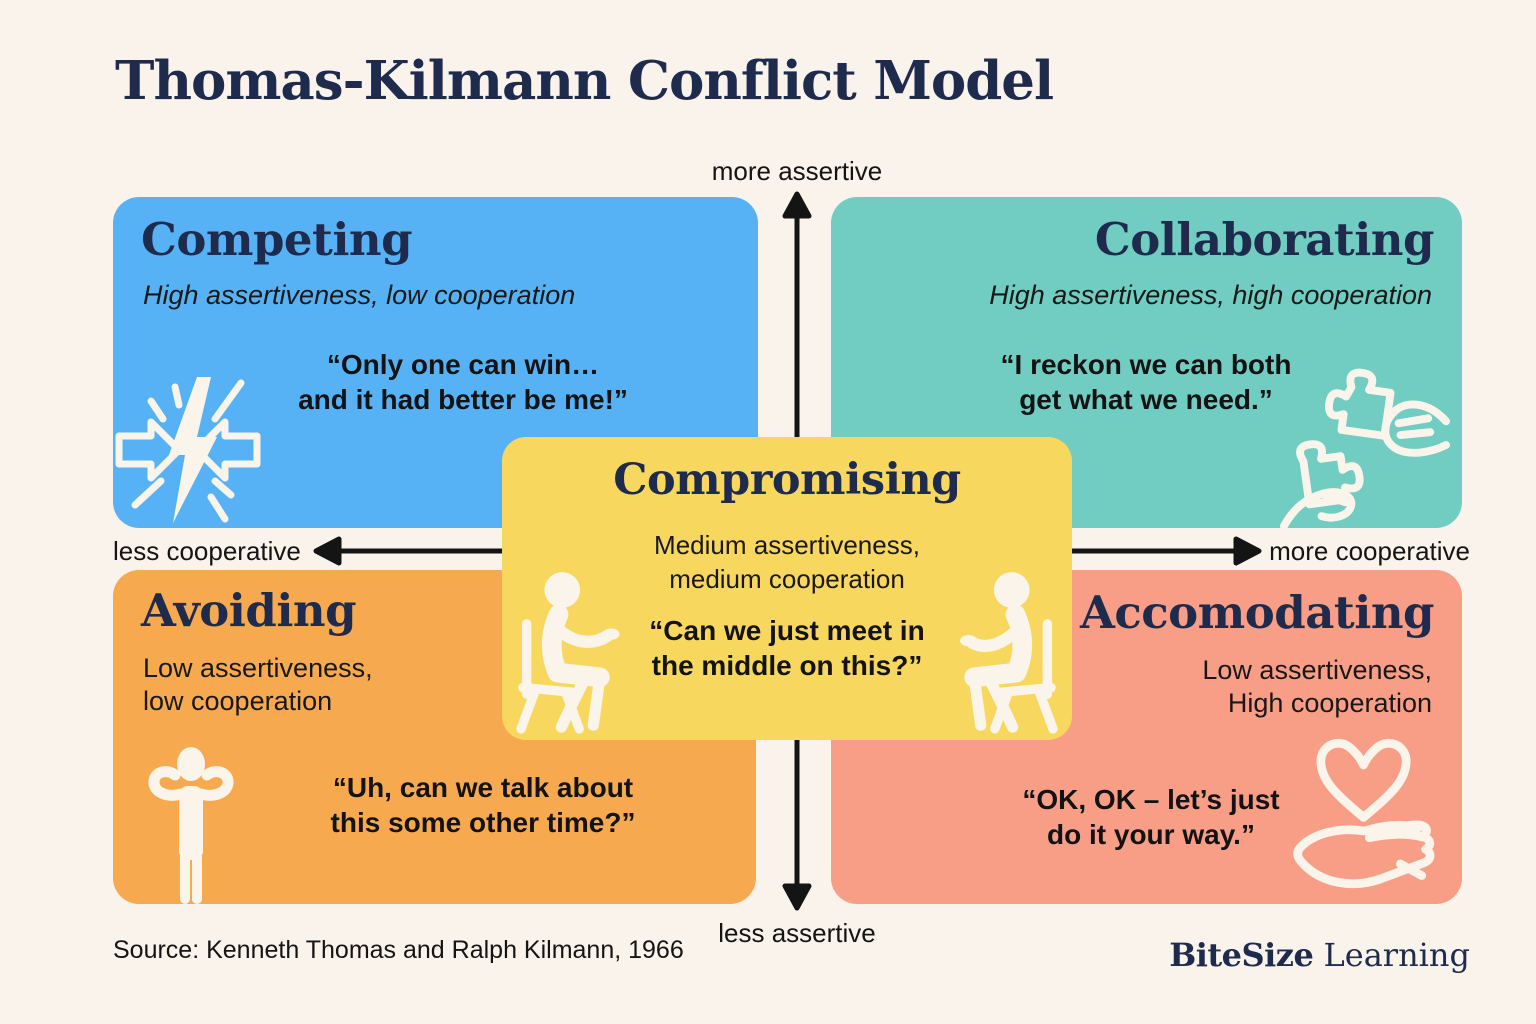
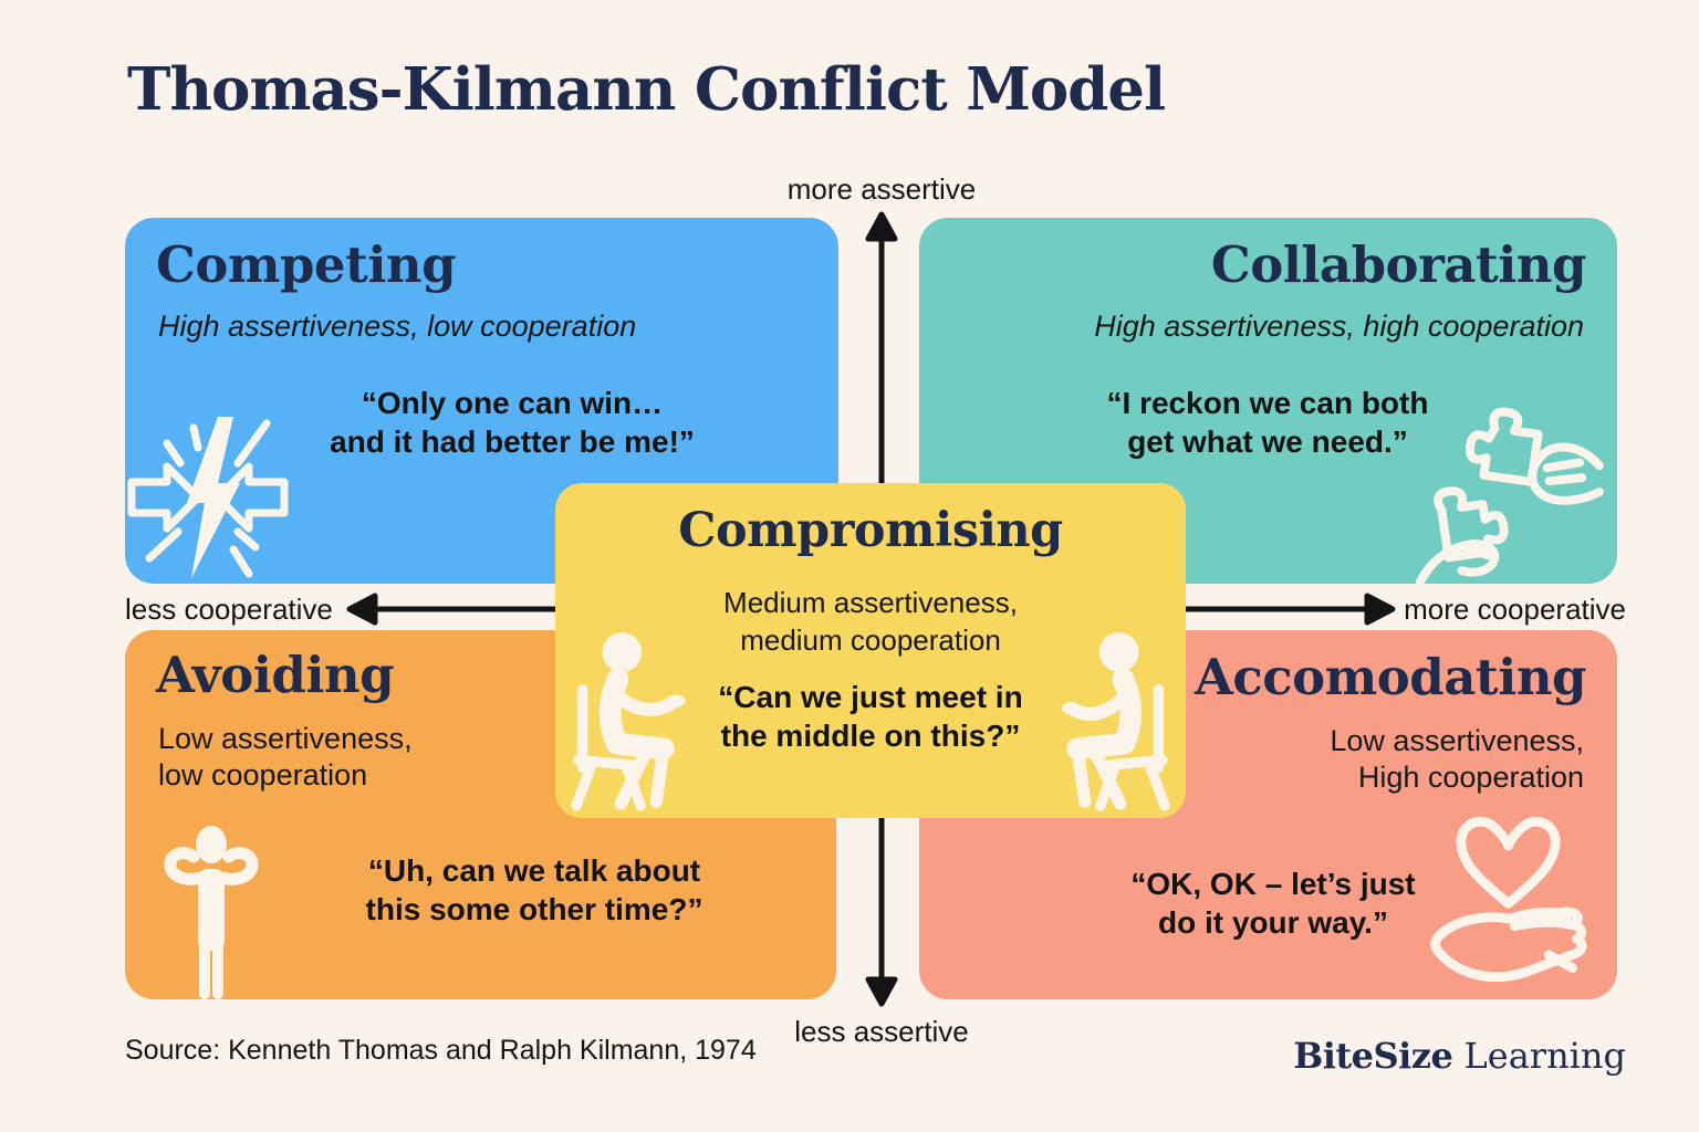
  Thomas-Kilmann Conflict Model
  more assertive
  less assertive
  less cooperative
  more cooperative
  Competing
  High assertiveness, low cooperation
  “Only one can win…
  and it had better be me!”
  Collaborating
  High assertiveness, high cooperation
  “I reckon we can both
  get what we need.”
  Avoiding
  Low assertiveness,
  low cooperation
  “Uh, can we talk about
  this some other time?”
  Accomodating
  Low assertiveness,
  High cooperation
  “OK, OK – let’s just
  do it your way.”
  Compromising
  Medium assertiveness,
  medium cooperation
  “Can we just meet in
  the middle on this?”
- Source: Kenneth Thomas and Ralph Kilmann, 1966
+ Source: Kenneth Thomas and Ralph Kilmann, 1974
  BiteSize Learning
